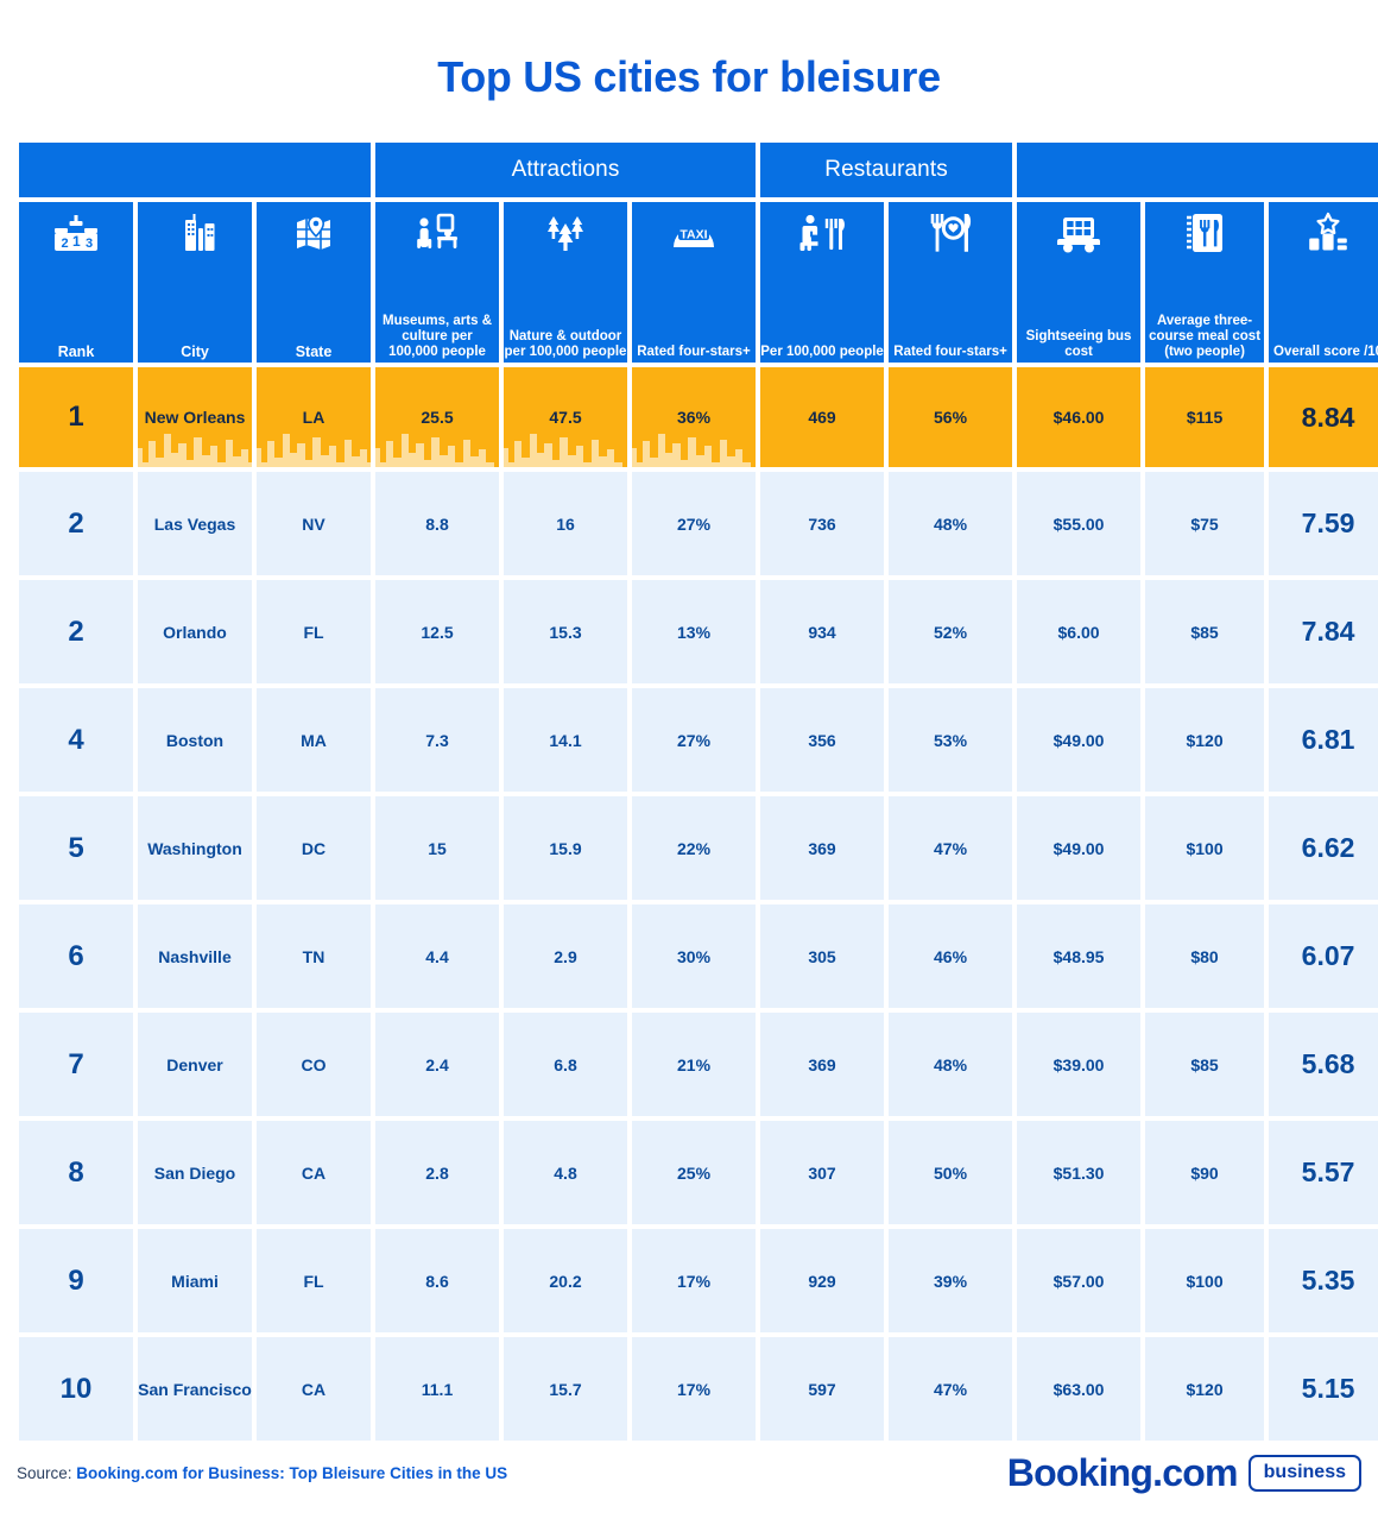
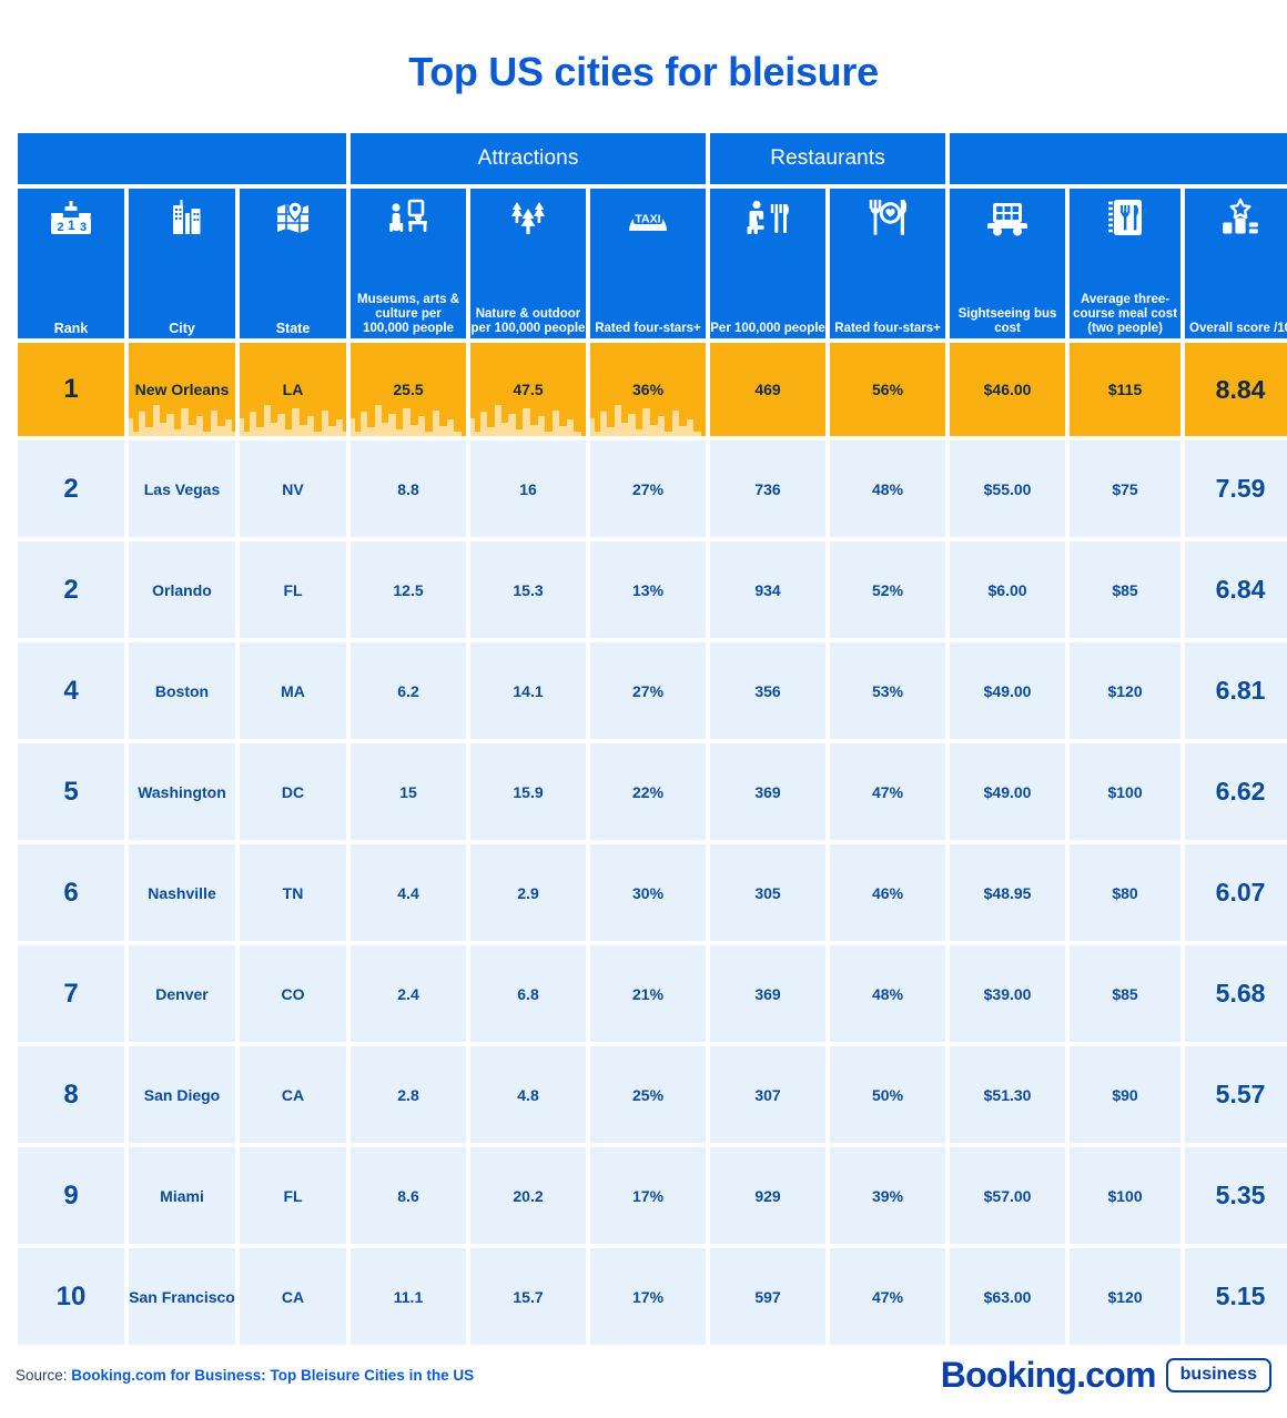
  Top US cities for bleisure
  	Attractions	Restaurants
  2 1 3Rank	City	State	Museums, arts & culture per 100,000 people	Nature & outdoor per 100,000 people	TAXIRated four-stars+	Per 100,000 people	Rated four-stars+	Sightseeing bus cost	Average three-course meal cost (two people)	Overall score /1
  1	New Orleans	LA	25.5	47.5	36%	469	56%	$46.00	$115	8.84
  2	Las Vegas	NV	8.8	16	27%	736	48%	$55.00	$75	7.59
- 2	Orlando	FL	12.5	15.3	13%	934	52%	$6.00	$85	7.84
+ 2	Orlando	FL	12.5	15.3	13%	934	52%	$6.00	$85	6.84
- 4	Boston	MA	7.3	14.1	27%	356	53%	$49.00	$120	6.81
+ 4	Boston	MA	6.2	14.1	27%	356	53%	$49.00	$120	6.81
  5	Washington	DC	15	15.9	22%	369	47%	$49.00	$100	6.62
  6	Nashville	TN	4.4	2.9	30%	305	46%	$48.95	$80	6.07
  7	Denver	CO	2.4	6.8	21%	369	48%	$39.00	$85	5.68
  8	San Diego	CA	2.8	4.8	25%	307	50%	$51.30	$90	5.57
  9	Miami	FL	8.6	20.2	17%	929	39%	$57.00	$100	5.35
  10	San Francisco	CA	11.1	15.7	17%	597	47%	$63.00	$120	5.15
  Source: Booking.com for Business: Top Bleisure Cities in the US
  Booking.com
  business
